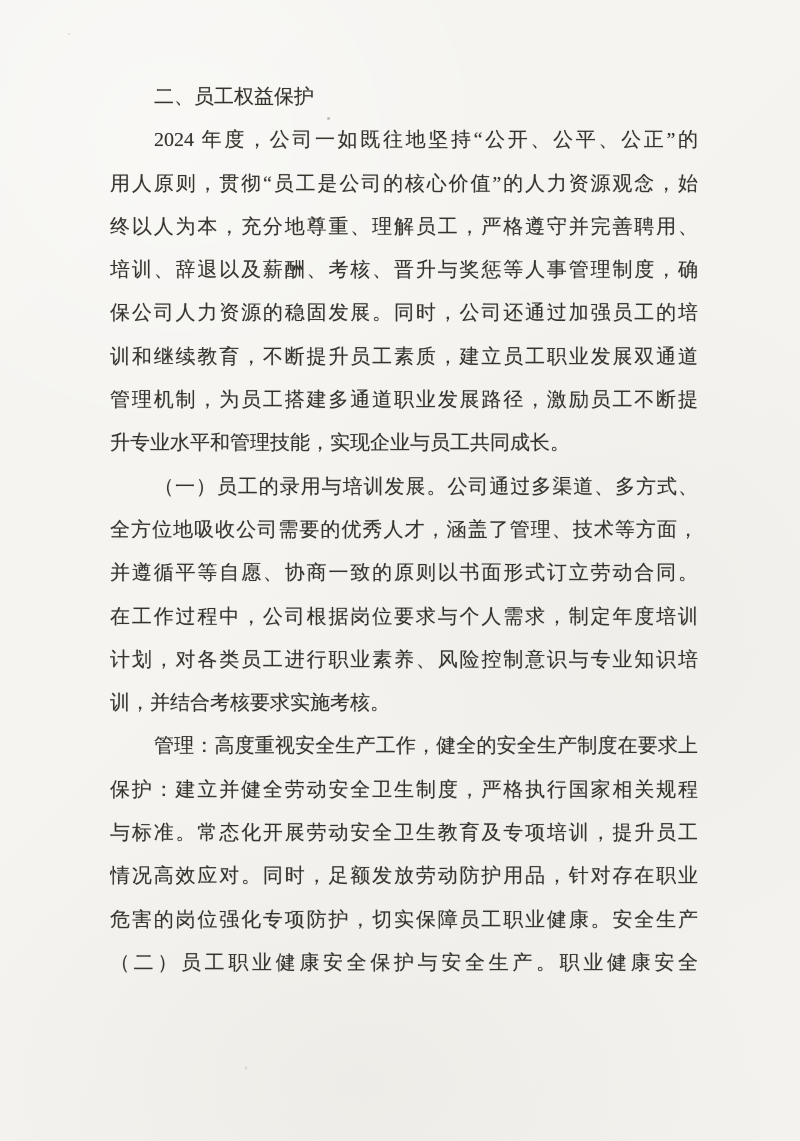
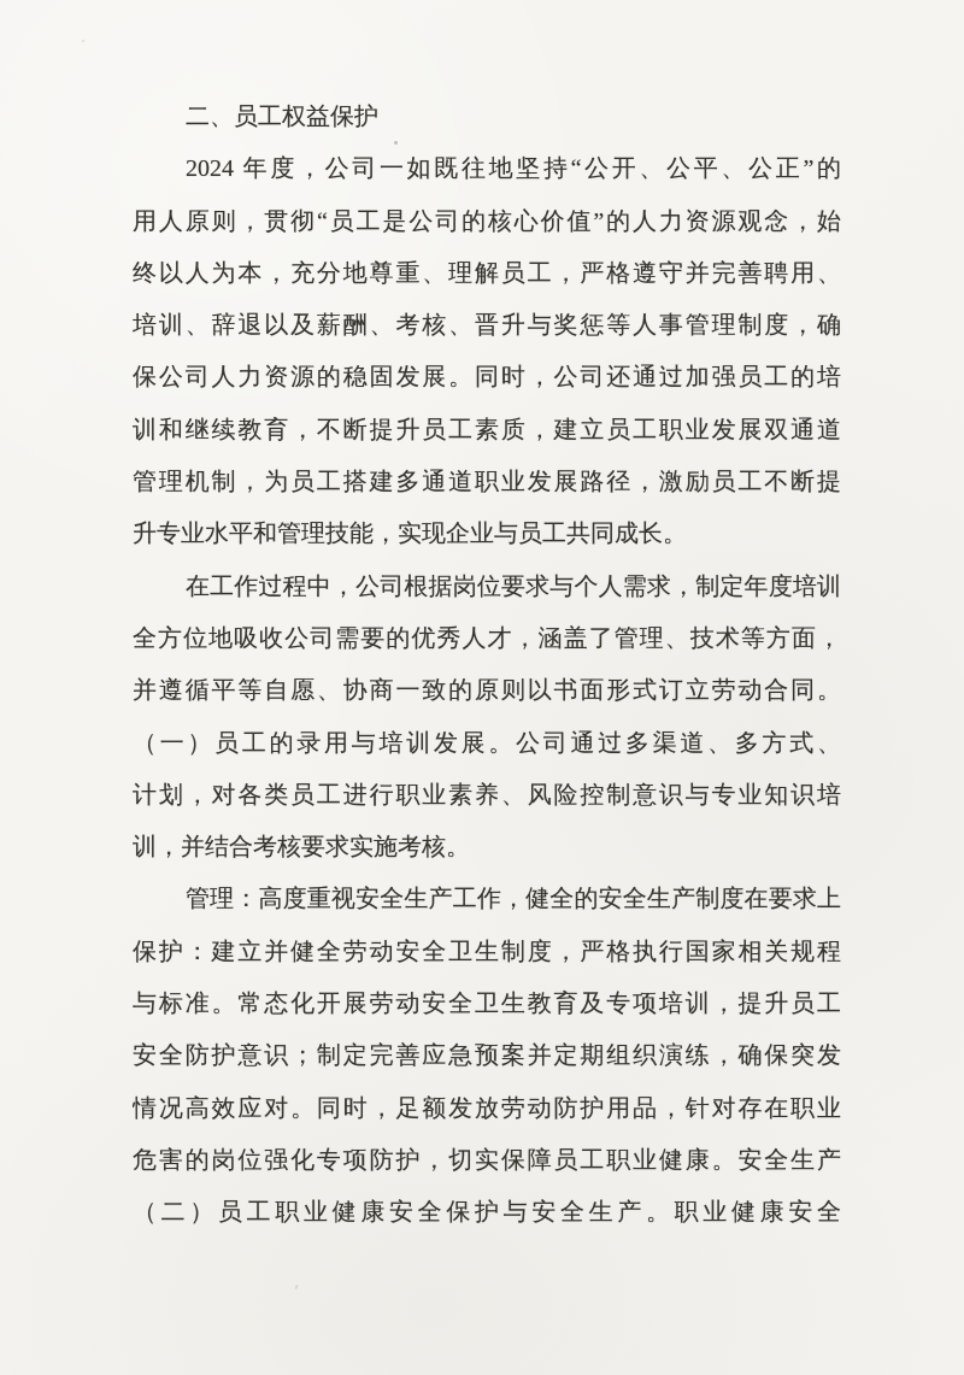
  二、员工权益保护
  2024 年度，公司一如既往地坚持“公开、公平、公正”的
  用人原则，贯彻“员工是公司的核心价值”的人力资源观念，始
  终以人为本，充分地尊重、理解员工，严格遵守并完善聘用、
  培训、辞退以及薪酬、考核、晋升与奖惩等人事管理制度，确
  保公司人力资源的稳固发展。同时，公司还通过加强员工的培
  训和继续教育，不断提升员工素质，建立员工职业发展双通道
  管理机制，为员工搭建多通道职业发展路径，激励员工不断提
  升专业水平和管理技能，实现企业与员工共同成长。
- （一）员工的录用与培训发展。公司通过多渠道、多方式、
+ 在工作过程中，公司根据岗位要求与个人需求，制定年度培训
  全方位地吸收公司需要的优秀人才，涵盖了管理、技术等方面，
  并遵循平等自愿、协商一致的原则以书面形式订立劳动合同。
- 在工作过程中，公司根据岗位要求与个人需求，制定年度培训
+ （一）员工的录用与培训发展。公司通过多渠道、多方式、
  计划，对各类员工进行职业素养、风险控制意识与专业知识培
  训，并结合考核要求实施考核。
  管理：高度重视安全生产工作，健全的安全生产制度在要求上
  保护：建立并健全劳动安全卫生制度，严格执行国家相关规程
  与标准。常态化开展劳动安全卫生教育及专项培训，提升员工
+ 安全防护意识；制定完善应急预案并定期组织演练，确保突发
  情况高效应对。同时，足额发放劳动防护用品，针对存在职业
  危害的岗位强化专项防护，切实保障员工职业健康。安全生产
  （二）员工职业健康安全保护与安全生产。职业健康安全
